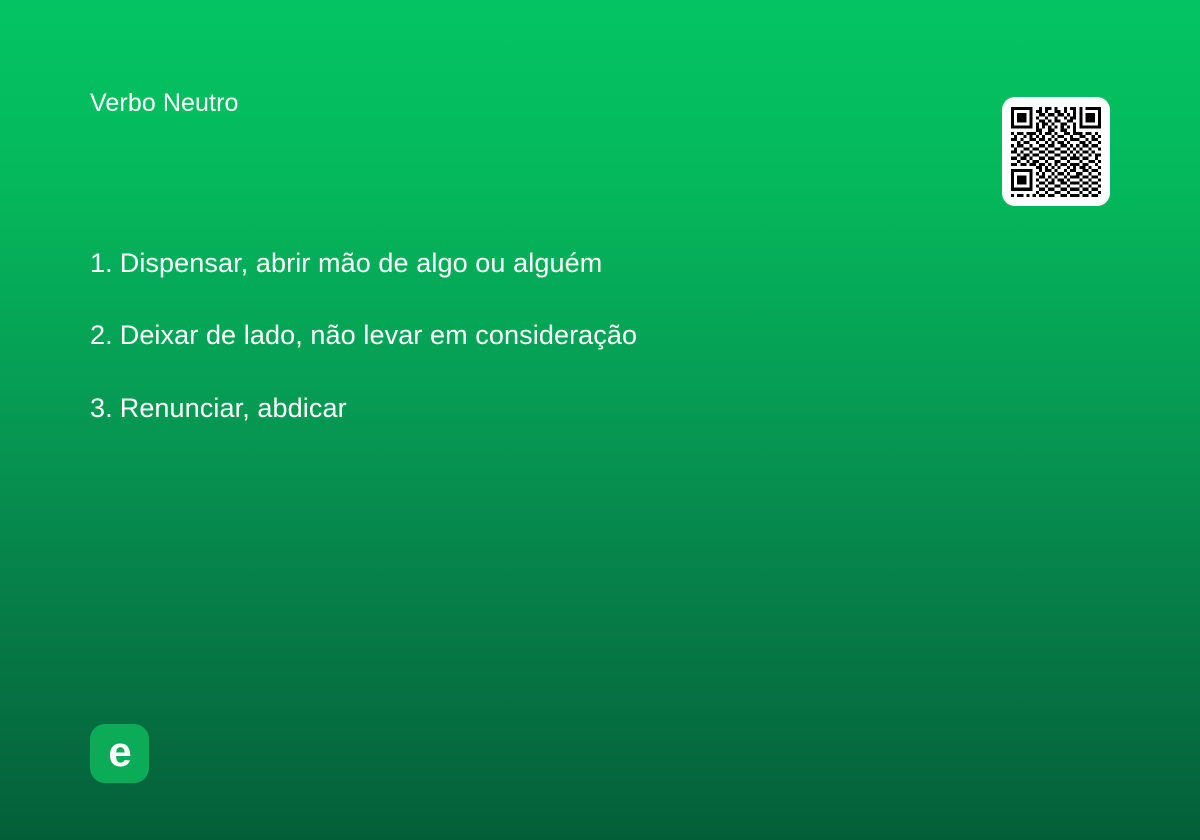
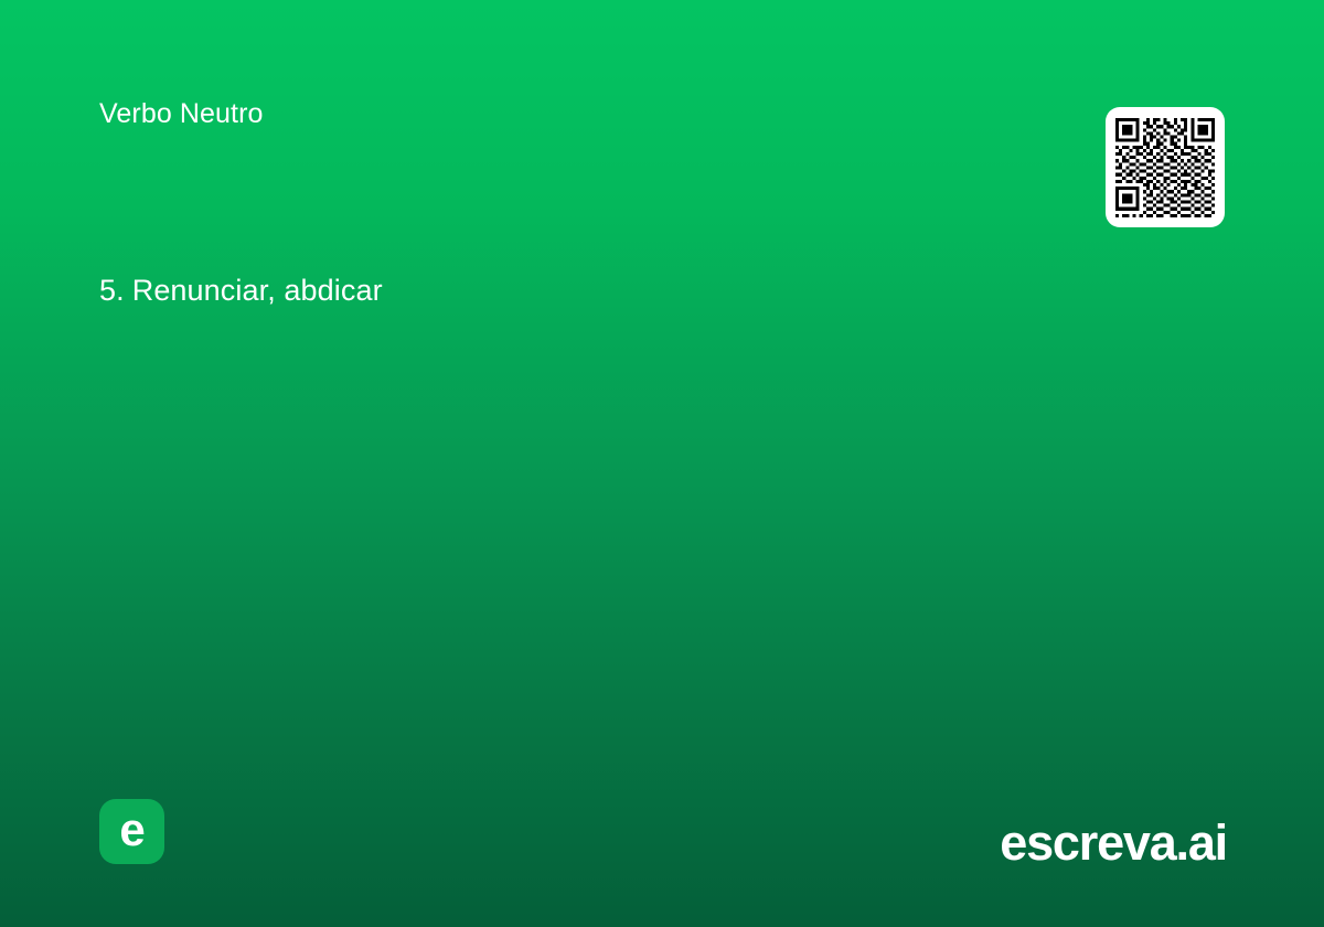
  Verbo Neutro
- 1. Dispensar, abrir mão de algo ou alguém
- 2. Deixar de lado, não levar em consideração
- 3. Renunciar, abdicar
+ 5. Renunciar, abdicar
  e
+ escreva.ai
